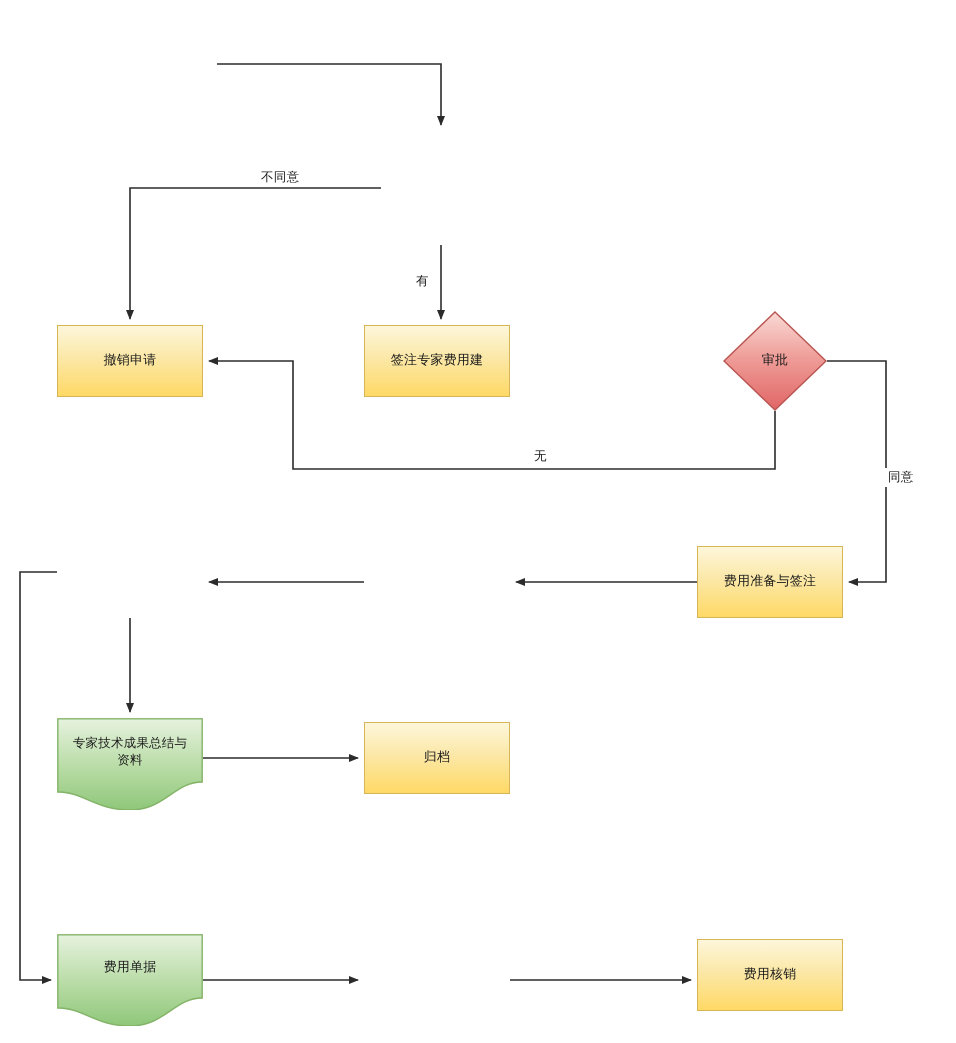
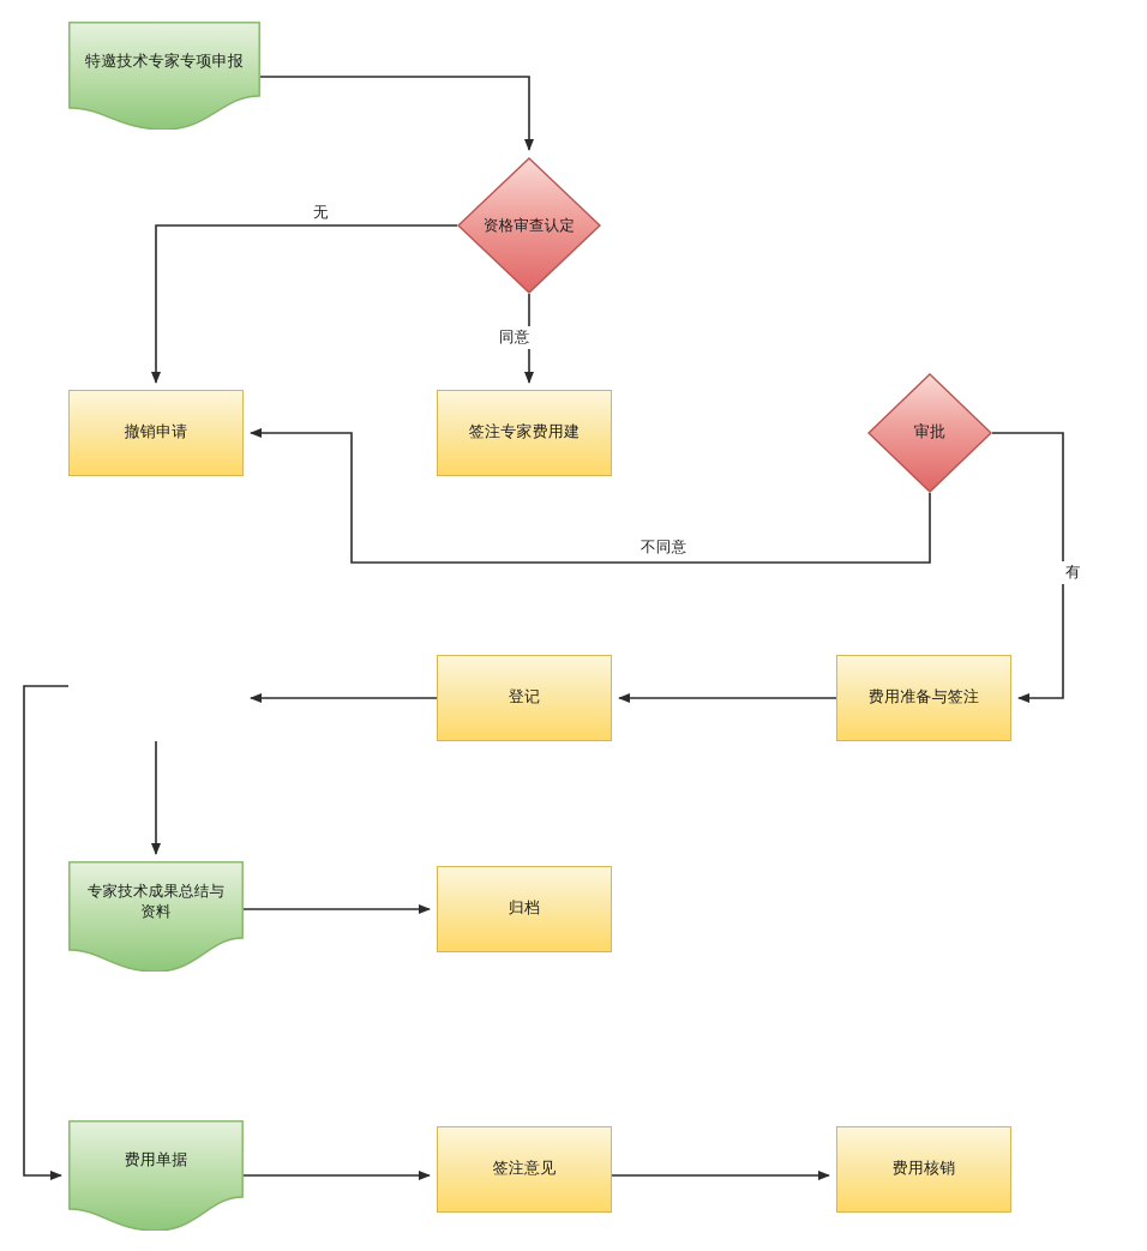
+ 特邀技术专家专项申报
+ 资格审查认定
  撤销申请
  签注专家费用建
  审批
+ 登记
  费用准备与签注
  专家技术成果总结与
  资料
  归档
  费用单据
+ 签注意见
  费用核销
- 不同意
+ 无
- 有
+ 同意
- 无
+ 不同意
- 同意
+ 有
